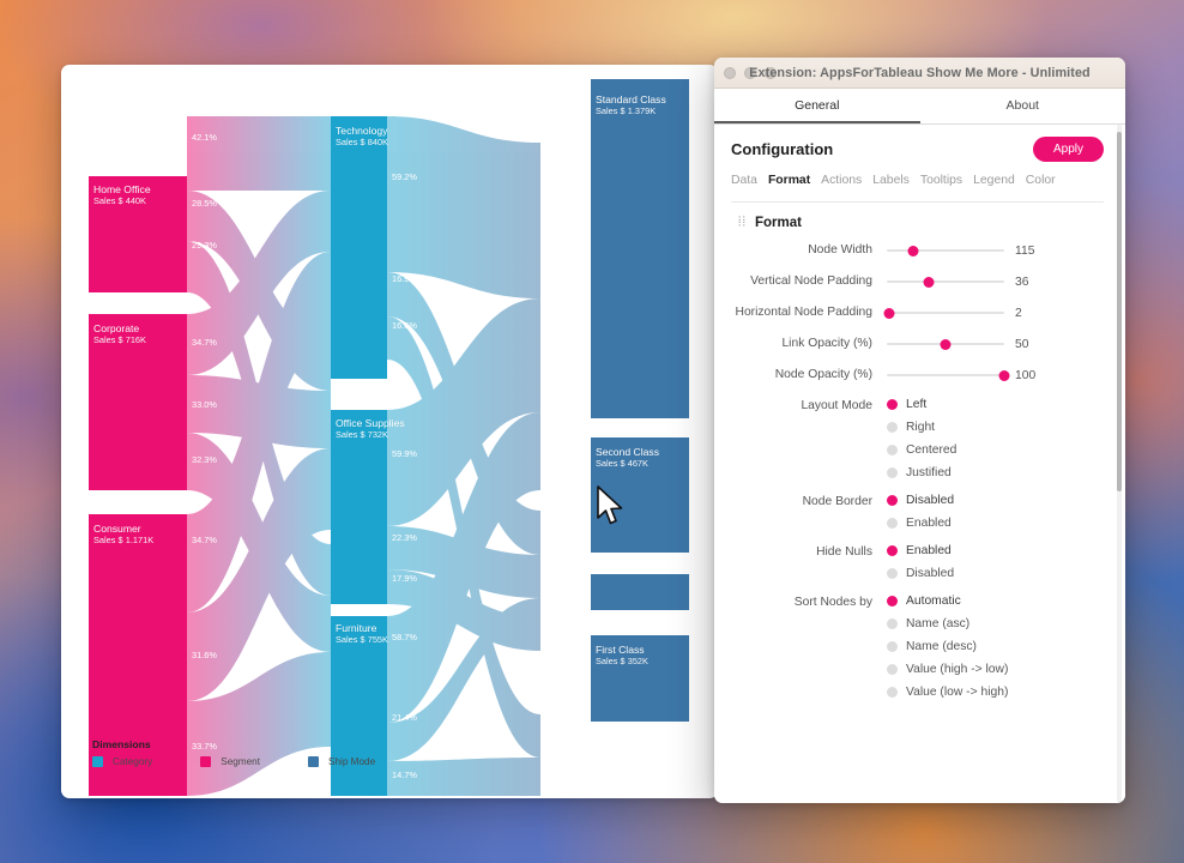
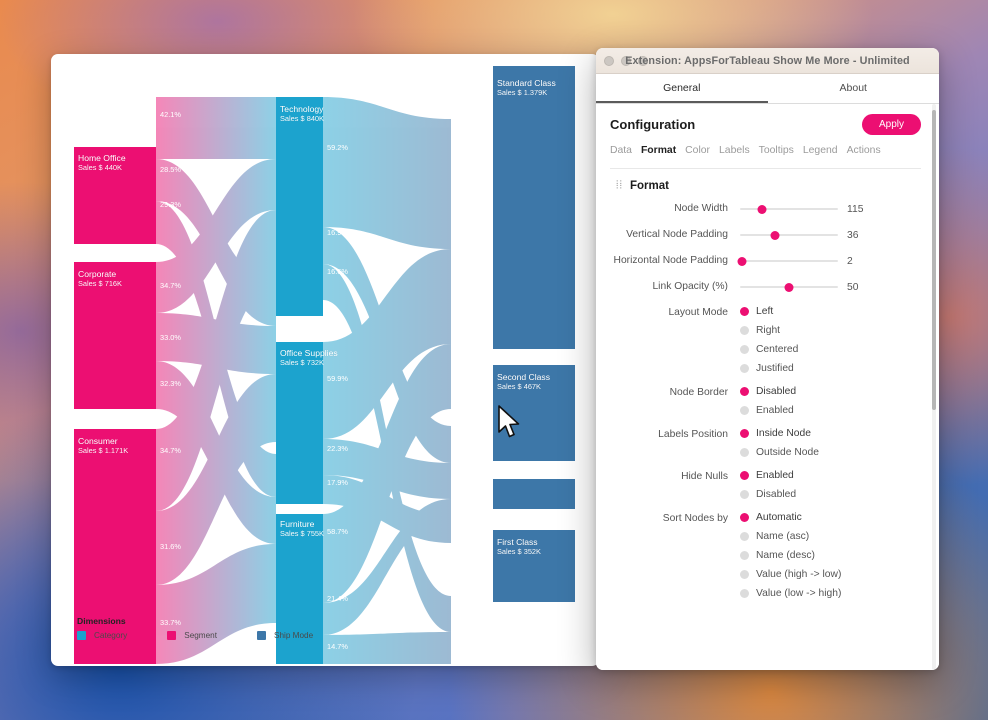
  Home Office
  Sales $ 440K
  Corporate
  Sales $ 716K
  Consumer
  Sales $ 1.171K
  Technology
  Sales $ 840K
  Office Supplies
  Sales $ 732K
  Furniture
  Sales $ 755K
  Standard Class
  Sales $ 1.379K
  Second Class
  Sales $ 467K
  First Class
  Sales $ 352K
  42.1%
  28.5%
  29.3%
  34.7%
  33.0%
  32.3%
  34.7%
  31.6%
  33.7%
  59.2%
  16.9%
  16.6%
  59.9%
  22.3%
  17.9%
  58.7%
  21.4%
  14.7%
  Dimensions
  Category
  Segment
  Ship Mode
  Extension: AppsForTableau Show Me More - Unlimited
  General
  About
  Configuration
  Apply
  Data
  Format
- Actions
+ Color
  Labels
  Tooltips
  Legend
- Color
+ Actions
  ⦙⦙
  Format
  Node Width
  115
  Vertical Node Padding
  36
  Horizontal Node Padding
  2
  Link Opacity (%)
  50
- Node Opacity (%)
- 100
  Layout Mode
  Left
  Right
  Centered
  Justified
  Node Border
  Disabled
  Enabled
+ Labels Position
+ Inside Node
+ Outside Node
  Hide Nulls
  Enabled
  Disabled
  Sort Nodes by
  Automatic
  Name (asc)
  Name (desc)
  Value (high -> low)
  Value (low -> high)
